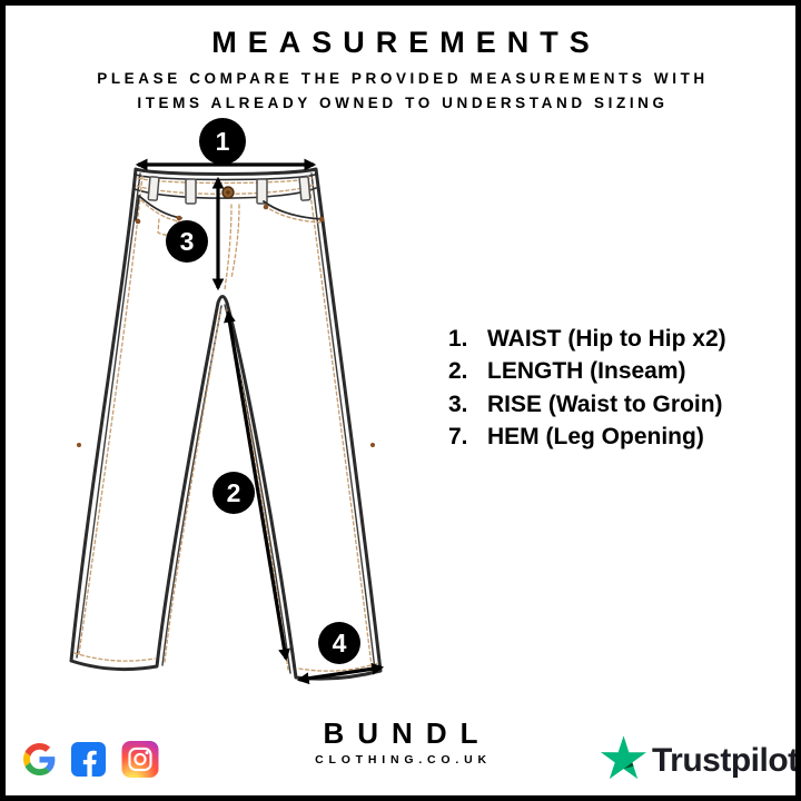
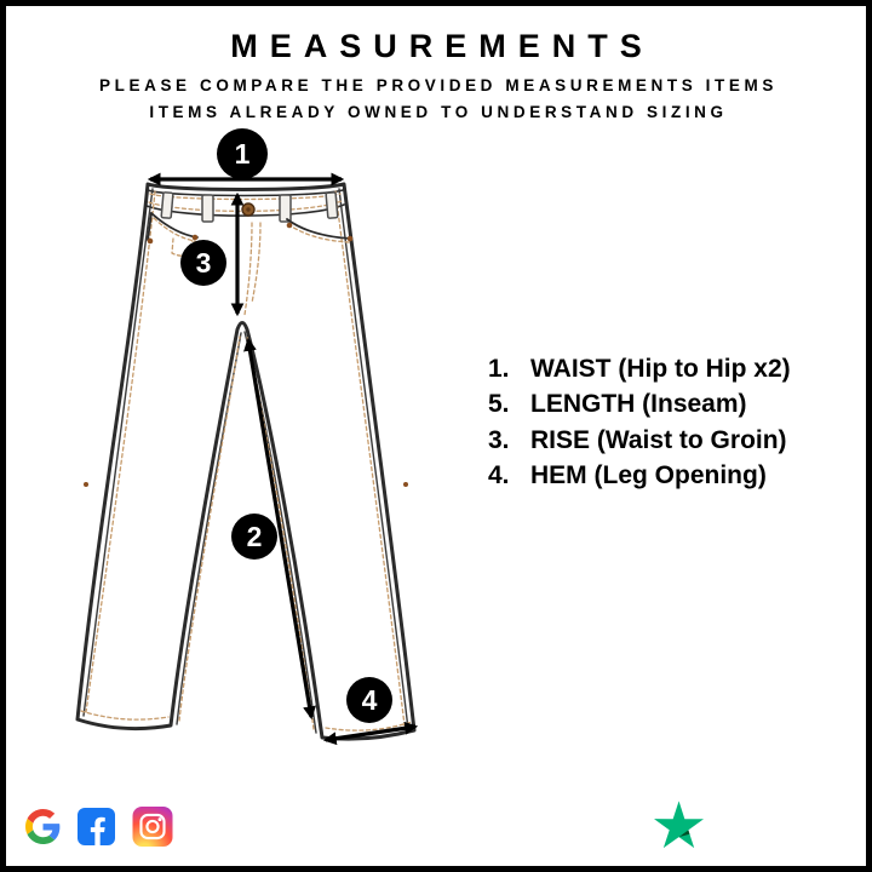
  MEASUREMENTS
- PLEASE COMPARE THE PROVIDED MEASUREMENTS WITH
+ PLEASE COMPARE THE PROVIDED MEASUREMENTS ITEMS
  ITEMS ALREADY OWNED TO UNDERSTAND SIZING
  1
  3
  2
  4
  1.
  WAIST (Hip to Hip x2)
- 2.
+ 5.
  LENGTH (Inseam)
  3.
  RISE (Waist to Groin)
- 7.
+ 4.
  HEM (Leg Opening)
- BUNDL
- CLOTHING.CO.UK
- Trustpilot
